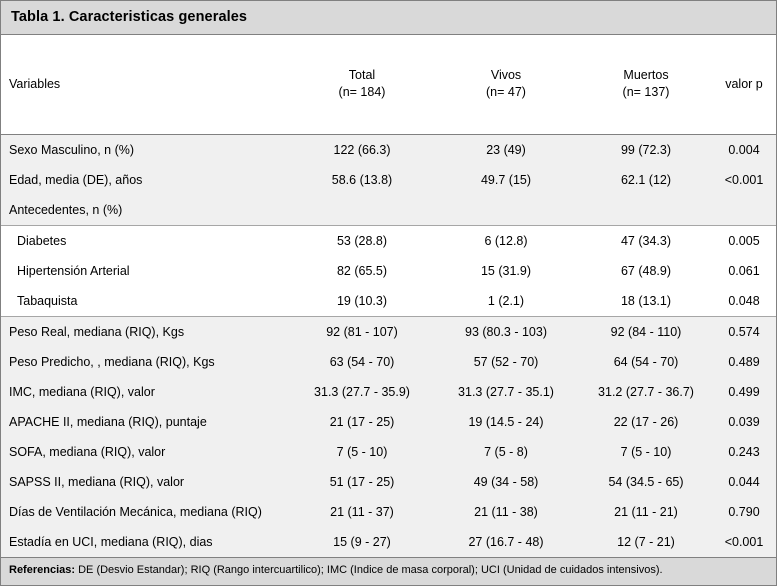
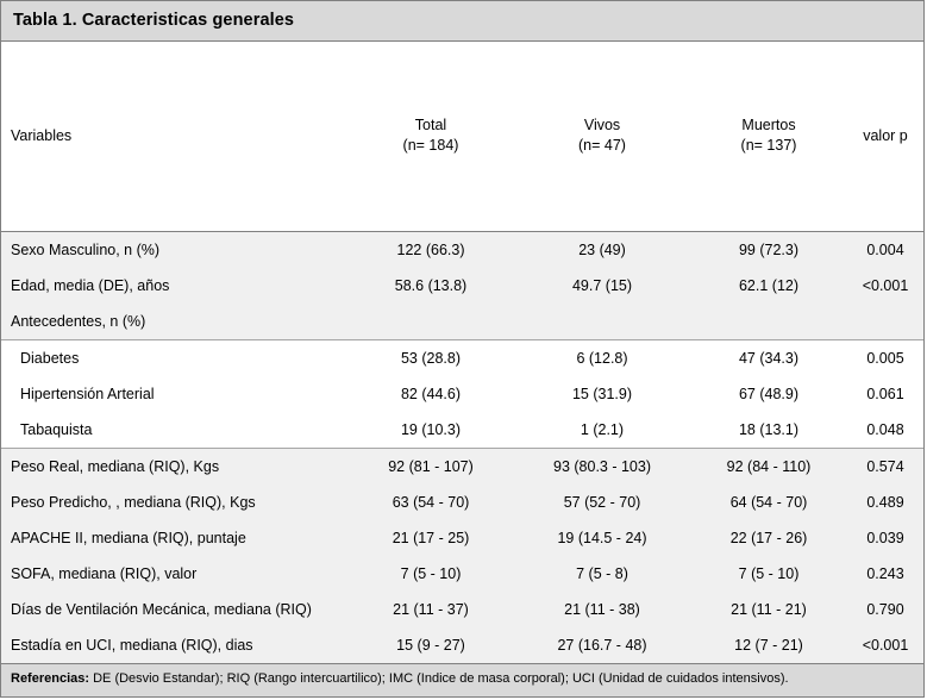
  Tabla 1. Caracteristicas generales
  Variables	Total (n= 184)	Vivos (n= 47)	Muertos (n= 137)	valor p
  Sexo Masculino, n (%)	122 (66.3)	23 (49)	99 (72.3)	0.004
  Edad, media (DE), años	58.6 (13.8)	49.7 (15)	62.1 (12)	<0.001
  Antecedentes, n (%)
  Diabetes	53 (28.8)	6 (12.8)	47 (34.3)	0.005
- Hipertensión Arterial	82 (65.5)	15 (31.9)	67 (48.9)	0.061
+ Hipertensión Arterial	82 (44.6)	15 (31.9)	67 (48.9)	0.061
  Tabaquista	19 (10.3)	1 (2.1)	18 (13.1)	0.048
  Peso Real, mediana (RIQ), Kgs	92 (81 - 107)	93 (80.3 - 103)	92 (84 - 110)	0.574
  Peso Predicho, , mediana (RIQ), Kgs	63 (54 - 70)	57 (52 - 70)	64 (54 - 70)	0.489
- IMC, mediana (RIQ), valor	31.3 (27.7 - 35.9)	31.3 (27.7 - 35.1)	31.2 (27.7 - 36.7)	0.499
  APACHE II, mediana (RIQ), puntaje	21 (17 - 25)	19 (14.5 - 24)	22 (17 - 26)	0.039
  SOFA, mediana (RIQ), valor	7 (5 - 10)	7 (5 - 8)	7 (5 - 10)	0.243
- SAPSS II, mediana (RIQ), valor	51 (17 - 25)	49 (34 - 58)	54 (34.5 - 65)	0.044
  Días de Ventilación Mecánica, mediana (RIQ)	21 (11 - 37)	21 (11 - 38)	21 (11 - 21)	0.790
  Estadía en UCI, mediana (RIQ), dias	15 (9 - 27)	27 (16.7 - 48)	12 (7 - 21)	<0.001
  Referencias: DE (Desvio Estandar); RIQ (Rango intercuartilico); IMC (Indice de masa corporal); UCI (Unidad de cuidados intensivos).
